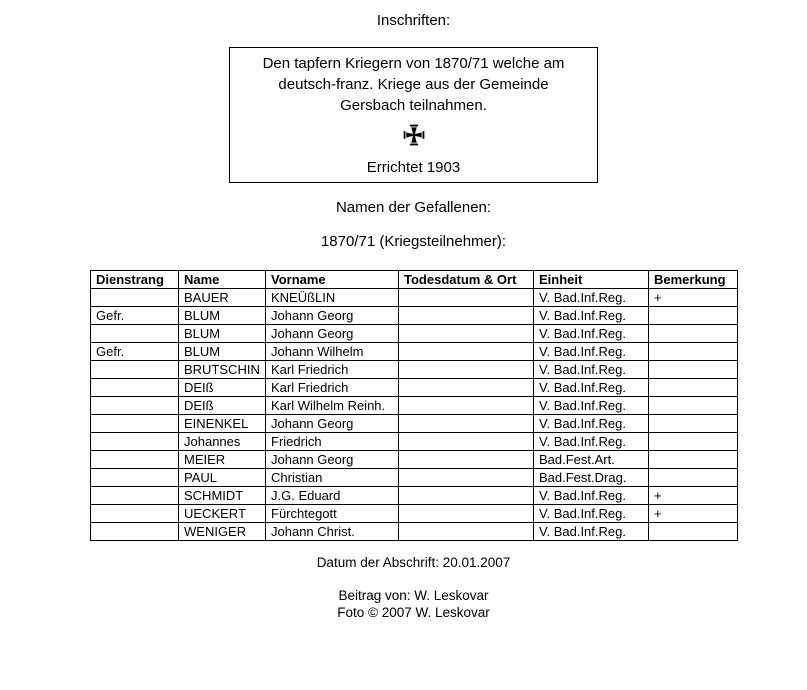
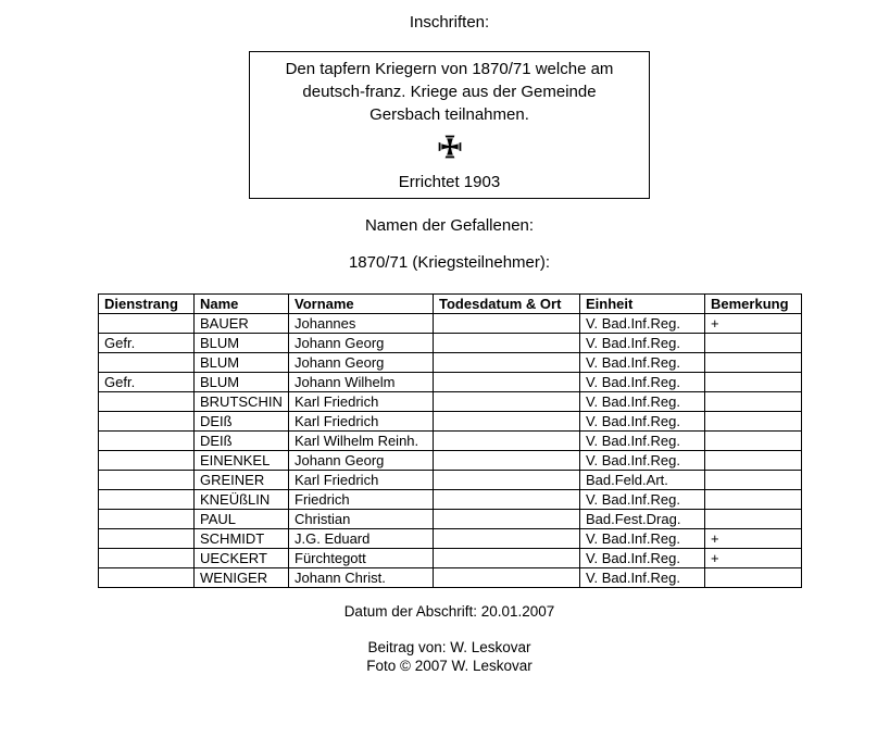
  Inschriften:
  Den tapfern Kriegern von 1870/71 welche am
  deutsch-franz. Kriege aus der Gemeinde
  Gersbach teilnahmen.
  Errichtet 1903
  Namen der Gefallenen:
  1870/71 (Kriegsteilnehmer):
  Dienstrang	Name	Vorname	Todesdatum & Ort	Einheit	Bemerkung
- 	BAUER	KNEÜßLIN		V. Bad.Inf.Reg.	+
+ 	BAUER	Johannes		V. Bad.Inf.Reg.	+
  Gefr.	BLUM	Johann Georg		V. Bad.Inf.Reg.
  	BLUM	Johann Georg		V. Bad.Inf.Reg.
  Gefr.	BLUM	Johann Wilhelm		V. Bad.Inf.Reg.
  	BRUTSCHIN	Karl Friedrich		V. Bad.Inf.Reg.
  	DEIß	Karl Friedrich		V. Bad.Inf.Reg.
  	DEIß	Karl Wilhelm Reinh.		V. Bad.Inf.Reg.
  	EINENKEL	Johann Georg		V. Bad.Inf.Reg.
+ 	GREINER	Karl Friedrich		Bad.Feld.Art.
- 	Johannes	Friedrich		V. Bad.Inf.Reg.
+ 	KNEÜßLIN	Friedrich		V. Bad.Inf.Reg.
- 	MEIER	Johann Georg		Bad.Fest.Art.
  	PAUL	Christian		Bad.Fest.Drag.
  	SCHMIDT	J.G. Eduard		V. Bad.Inf.Reg.	+
  	UECKERT	Fürchtegott		V. Bad.Inf.Reg.	+
  	WENIGER	Johann Christ.		V. Bad.Inf.Reg.
  Datum der Abschrift: 20.01.2007
  Beitrag von: W. Leskovar
  Foto © 2007 W. Leskovar
